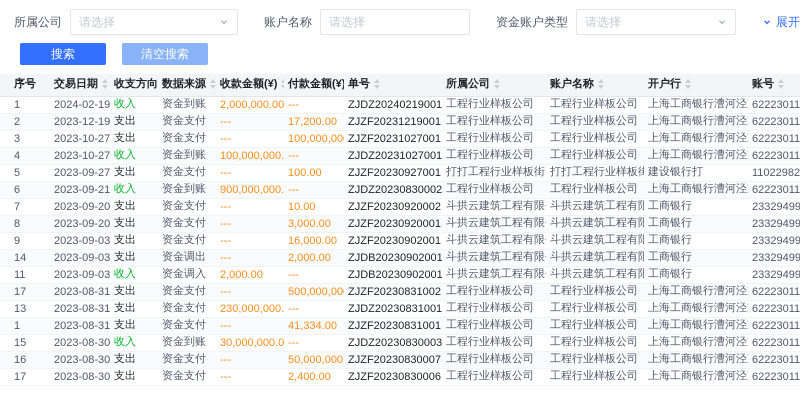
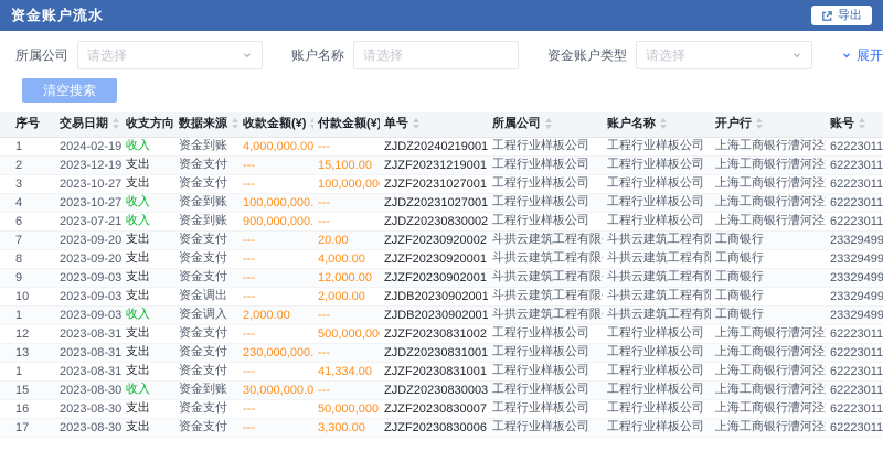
+ 资金账户流水
+ 导出
  所属公司
  请选择
  账户名称
  请选择
  资金账户类型
  请选择
- 搜索
  清空搜索
  序号	交易日期	收支方向	数据来源	收款金额(¥)	付款金额(¥)	单号	所属公司	账户名称	开户行	账号
- 1	2024-02-19	收入	资金到账	2,000,000.00	---	ZJDZ20240219001	工程行业样板公司	工程行业样板公司	上海工商银行漕河泾	62223011
+ 1	2024-02-19	收入	资金到账	4,000,000.00	---	ZJDZ20240219001	工程行业样板公司	工程行业样板公司	上海工商银行漕河泾	62223011
- 2	2023-12-19	支出	资金支付	---	17,200.00	ZJZF20231219001	工程行业样板公司	工程行业样板公司	上海工商银行漕河泾	62223011
+ 2	2023-12-19	支出	资金支付	---	15,100.00	ZJZF20231219001	工程行业样板公司	工程行业样板公司	上海工商银行漕河泾	62223011
  3	2023-10-27	支出	资金支付	---	100,000,00	ZJZF20231027001	工程行业样板公司	工程行业样板公司	上海工商银行漕河泾	62223011
  4	2023-10-27	收入	资金到账	100,000,000.	---	ZJDZ20231027001	工程行业样板公司	工程行业样板公司	上海工商银行漕河泾	62223011
- 5	2023-09-27	支出	资金支付	---	100.00	ZJZF20230927001	打打工程行业样板街	打打工程行业样板街	建设银行打	11022982
- 6	2023-09-21	收入	资金到账	900,000,000.	---	ZJDZ20230830002	工程行业样板公司	工程行业样板公司	上海工商银行漕河泾	62223011
+ 6	2023-07-21	收入	资金到账	900,000,000.	---	ZJDZ20230830002	工程行业样板公司	工程行业样板公司	上海工商银行漕河泾	62223011
- 7	2023-09-20	支出	资金支付	---	10.00	ZJZF20230920002	斗拱云建筑工程有限	斗拱云建筑工程有限	工商银行	23329499
+ 7	2023-09-20	支出	资金支付	---	20.00	ZJZF20230920002	斗拱云建筑工程有限	斗拱云建筑工程有限	工商银行	23329499
- 8	2023-09-20	支出	资金支付	---	3,000.00	ZJZF20230920001	斗拱云建筑工程有限	斗拱云建筑工程有限	工商银行	23329499
+ 8	2023-09-20	支出	资金支付	---	4,000.00	ZJZF20230920001	斗拱云建筑工程有限	斗拱云建筑工程有限	工商银行	23329499
- 9	2023-09-03	支出	资金支付	---	16,000.00	ZJZF20230902001	斗拱云建筑工程有限	斗拱云建筑工程有限	工商银行	23329499
+ 9	2023-09-03	支出	资金支付	---	12,000.00	ZJZF20230902001	斗拱云建筑工程有限	斗拱云建筑工程有限	工商银行	23329499
- 14	2023-09-03	支出	资金调出	---	2,000.00	ZJDB20230902001	斗拱云建筑工程有限	斗拱云建筑工程有限	工商银行	23329499
+ 10	2023-09-03	支出	资金调出	---	2,000.00	ZJDB20230902001	斗拱云建筑工程有限	斗拱云建筑工程有限	工商银行	23329499
- 11	2023-09-03	收入	资金调入	2,000.00	---	ZJDB20230902001	斗拱云建筑工程有限	斗拱云建筑工程有限	工商银行	23329499
+ 1	2023-09-03	收入	资金调入	2,000.00	---	ZJDB20230902001	斗拱云建筑工程有限	斗拱云建筑工程有限	工商银行	23329499
- 17	2023-08-31	支出	资金支付	---	500,000,00	ZJZF20230831002	工程行业样板公司	工程行业样板公司	上海工商银行漕河泾	62223011
+ 12	2023-08-31	支出	资金支付	---	500,000,00	ZJZF20230831002	工程行业样板公司	工程行业样板公司	上海工商银行漕河泾	62223011
  13	2023-08-31	支出	资金支付	230,000,000.	---	ZJDZ20230831001	工程行业样板公司	工程行业样板公司	上海工商银行漕河泾	62223011
  1	2023-08-31	支出	资金支付	---	41,334.00	ZJZF20230831001	工程行业样板公司	工程行业样板公司	上海工商银行漕河泾	62223011
  15	2023-08-30	收入	资金到账	30,000,000.0	---	ZJDZ20230830003	工程行业样板公司	工程行业样板公司	上海工商银行漕河泾	62223011
  16	2023-08-30	支出	资金支付	---	50,000,000	ZJZF20230830007	工程行业样板公司	工程行业样板公司	上海工商银行漕河泾	62223011
- 17	2023-08-30	支出	资金支付	---	2,400.00	ZJZF20230830006	工程行业样板公司	工程行业样板公司	上海工商银行漕河泾	62223011
+ 17	2023-08-30	支出	资金支付	---	3,300.00	ZJZF20230830006	工程行业样板公司	工程行业样板公司	上海工商银行漕河泾	62223011
